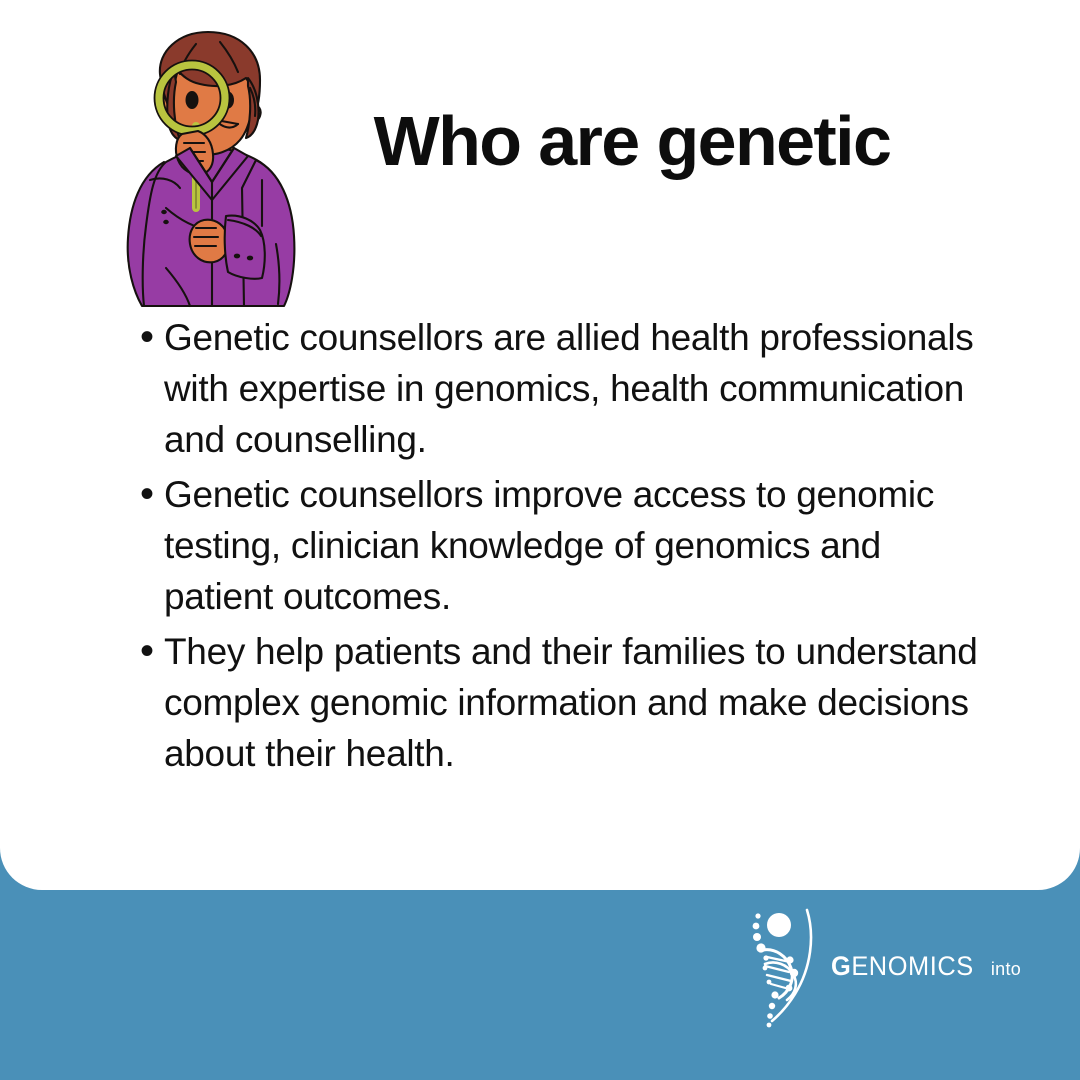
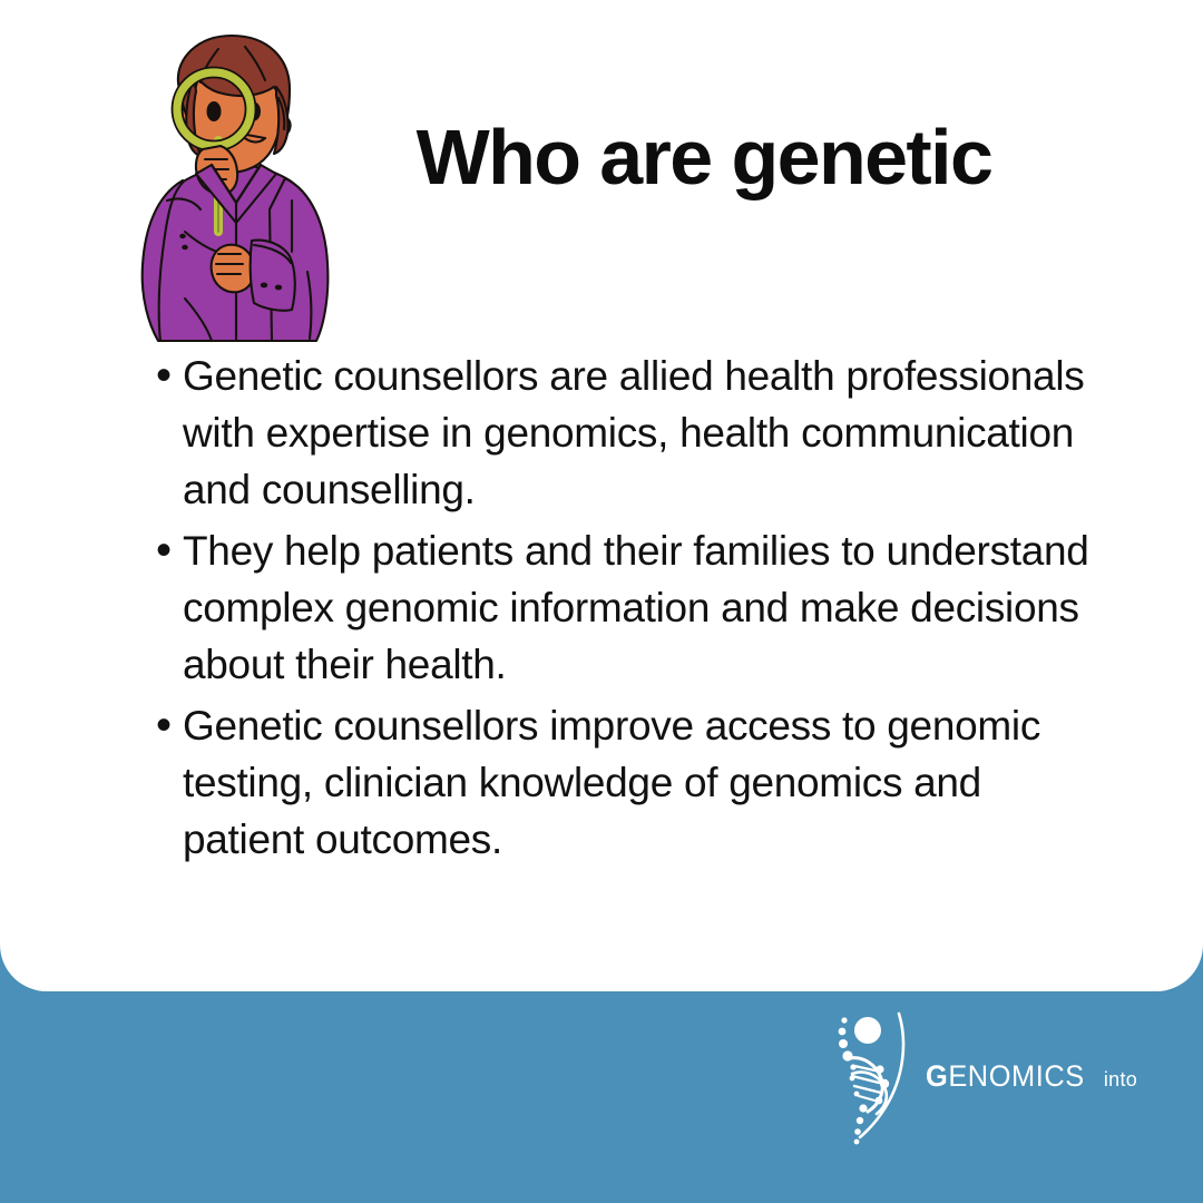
  Who are genetic
  •
  Genetic counsellors are allied health professionals with expertise in genomics, health communication and counselling.
  •
- Genetic counsellors improve access to genomic testing, clinician knowledge of genomics and patient outcomes.
+ They help patients and their families to understand complex genomic information and make decisions about their health.
  •
- They help patients and their families to understand complex genomic information and make decisions about their health.
+ Genetic counsellors improve access to genomic testing, clinician knowledge of genomics and patient outcomes.
  GENOMICS
  into
